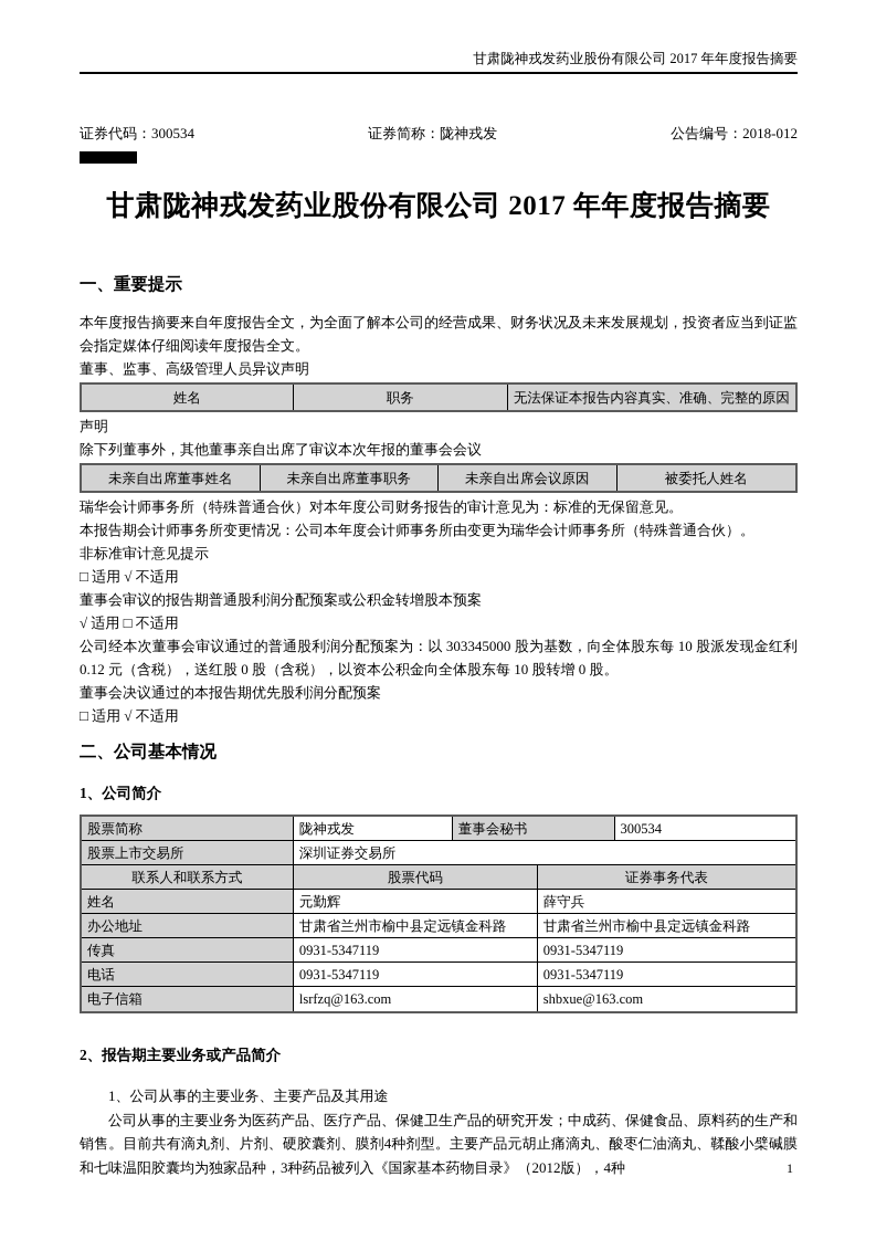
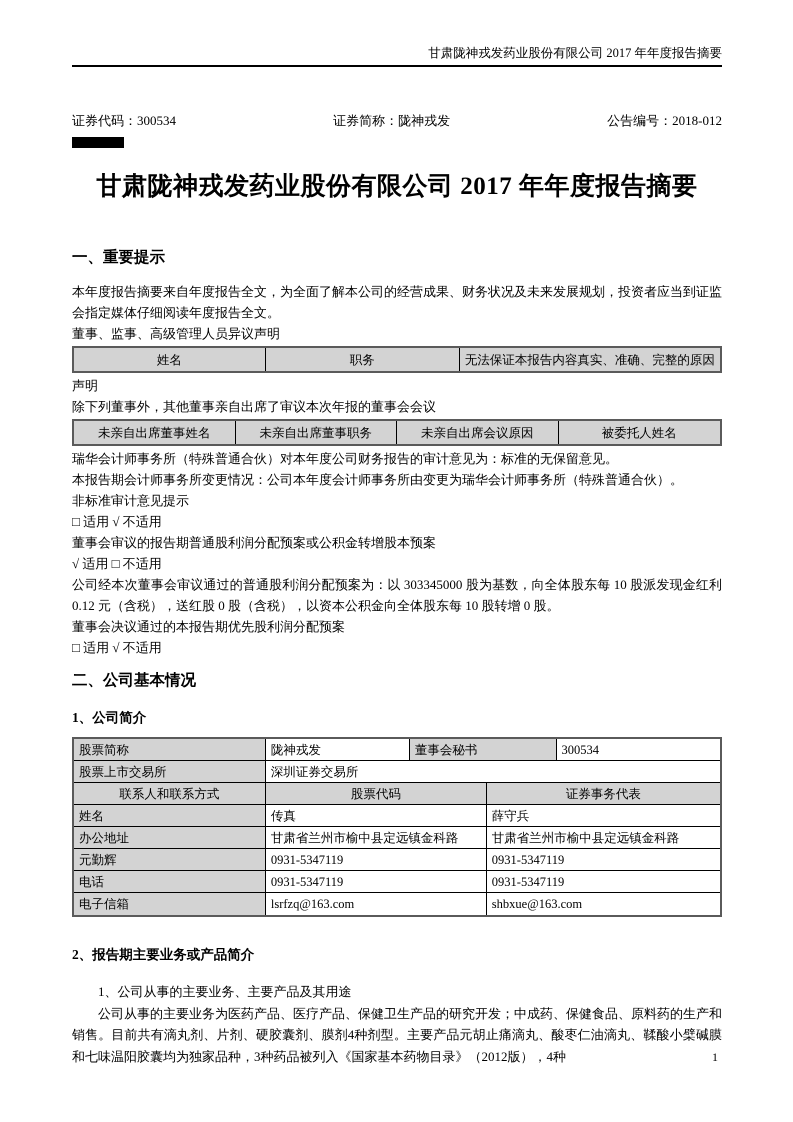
  甘肃陇神戎发药业股份有限公司 2017 年年度报告摘要
  证券代码：300534
  证券简称：陇神戎发
  公告编号：2018-012
  甘肃陇神戎发药业股份有限公司 2017 年年度报告摘要
  一、重要提示
  本年度报告摘要来自年度报告全文，为全面了解本公司的经营成果、财务状况及未来发展规划，投资者应当到证监会指定媒体仔细阅读年度报告全文。
  董事、监事、高级管理人员异议声明
  姓名
  职务
  无法保证本报告内容真实、准确、完整的原因
  声明
  除下列董事外，其他董事亲自出席了审议本次年报的董事会会议
  未亲自出席董事姓名
  未亲自出席董事职务
  未亲自出席会议原因
  被委托人姓名
  瑞华会计师事务所（特殊普通合伙）对本年度公司财务报告的审计意见为：标准的无保留意见。
  本报告期会计师事务所变更情况：公司本年度会计师事务所由变更为瑞华会计师事务所（特殊普通合伙）。
  非标准审计意见提示
  □ 适用 √ 不适用
  董事会审议的报告期普通股利润分配预案或公积金转增股本预案
  √ 适用 □ 不适用
  公司经本次董事会审议通过的普通股利润分配预案为：以 303345000 股为基数，向全体股东每 10 股派发现金红利 0.12 元（含税），送红股 0 股（含税），以资本公积金向全体股东每 10 股转增 0 股。
  董事会决议通过的本报告期优先股利润分配预案
  □ 适用 √ 不适用
  二、公司基本情况
  1、公司简介
  股票简称
  陇神戎发
  董事会秘书
  300534
  股票上市交易所
  深圳证券交易所
  联系人和联系方式
  股票代码
  证券事务代表
  姓名
- 元勤辉
+ 传真
  薛守兵
  办公地址
  甘肃省兰州市榆中县定远镇金科路
  甘肃省兰州市榆中县定远镇金科路
- 传真
+ 元勤辉
  0931-5347119
  0931-5347119
  电话
  0931-5347119
  0931-5347119
  电子信箱
  lsrfzq@163.com
  shbxue@163.com
  2、报告期主要业务或产品简介
  1、公司从事的主要业务、主要产品及其用途
  公司从事的主要业务为医药产品、医疗产品、保健卫生产品的研究开发；中成药、保健食品、原料药的生产和销售。目前共有滴丸剂、片剂、硬胶囊剂、膜剂4种剂型。主要产品元胡止痛滴丸、酸枣仁油滴丸、鞣酸小檗碱膜和七味温阳胶囊均为独家品种，3种药品被列入《国家基本药物目录》（2012版），4种
  1
